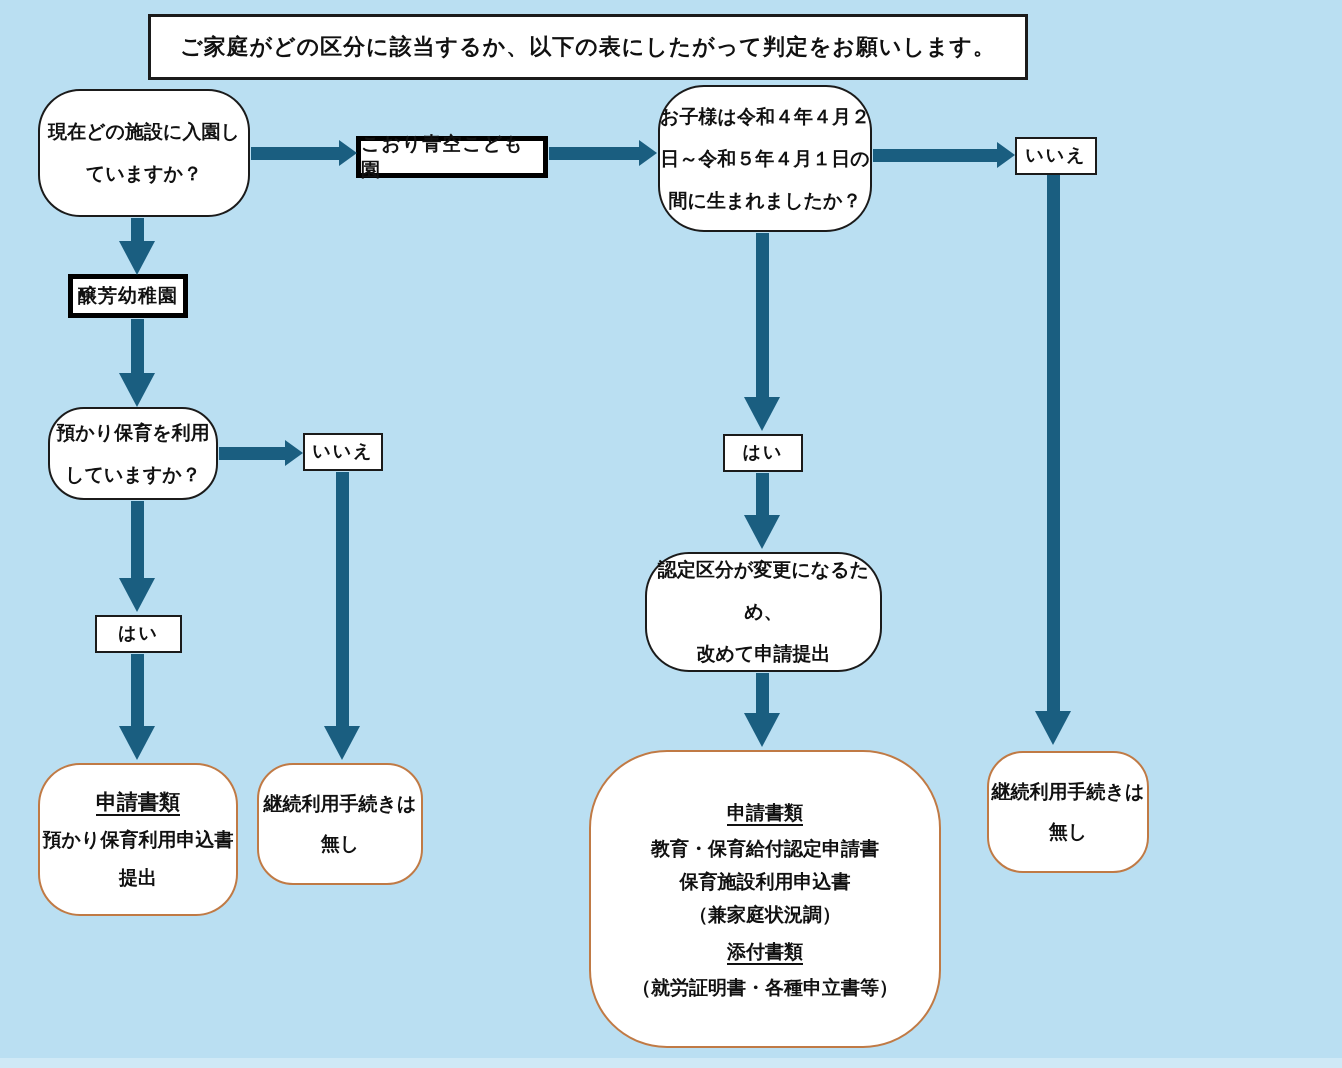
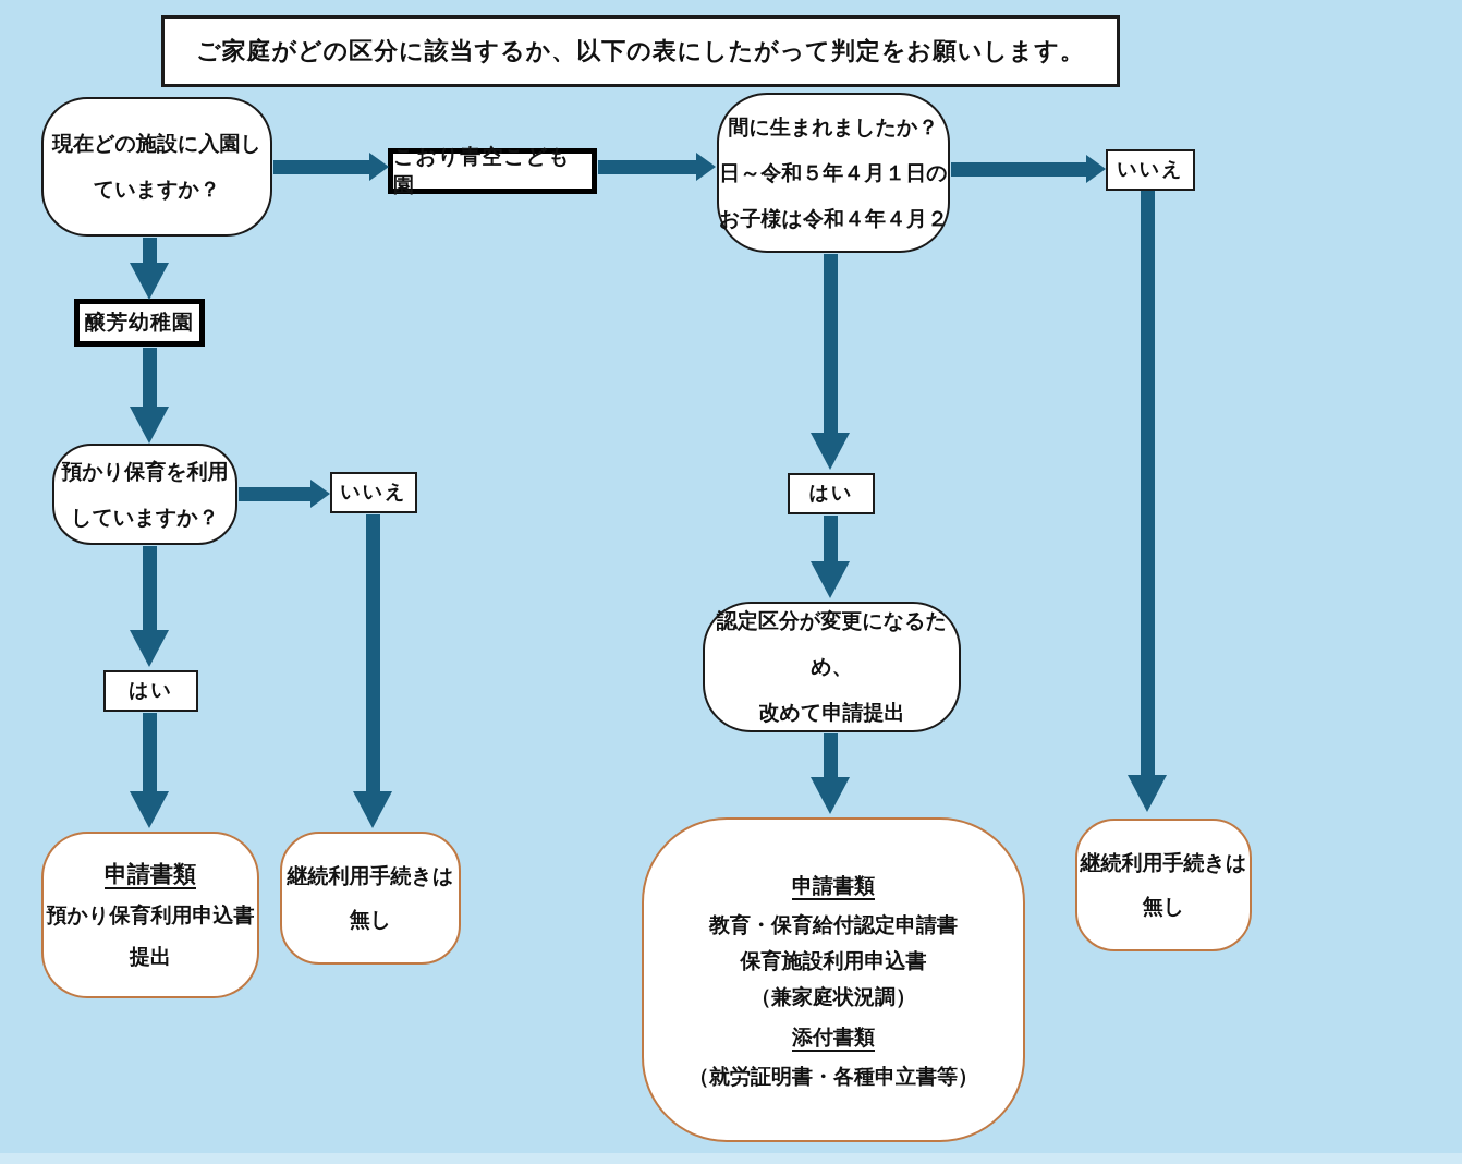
  ご家庭がどの区分に該当するか、以下の表にしたがって判定をお願いします。
  現在どの施設に入園し
  ていますか？
  こおり青空こども園
- お子様は令和４年４月２
+ 間に生まれましたか？
  日～令和５年４月１日の
- 間に生まれましたか？
+ お子様は令和４年４月２
  いいえ
  醸芳幼稚園
  預かり保育を利用
  していますか？
  いいえ
  はい
  はい
  認定区分が変更になるため、
  改めて申請提出
  申請書類
  預かり保育利用申込書
  提出
  継続利用手続きは
  無し
  申請書類
  教育・保育給付認定申請書
  保育施設利用申込書
  （兼家庭状況調）
  添付書類
  （就労証明書・各種申立書等）
  継続利用手続きは
  無し
